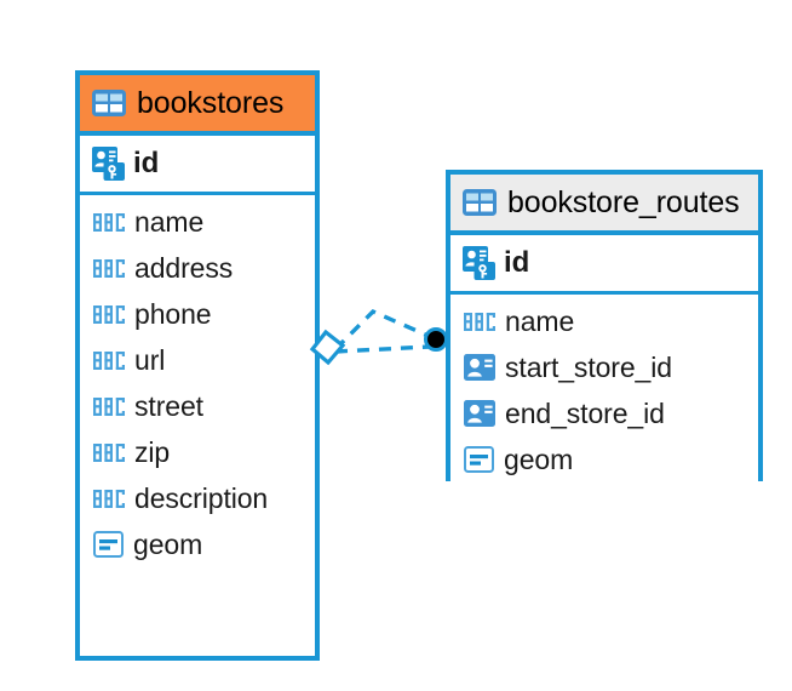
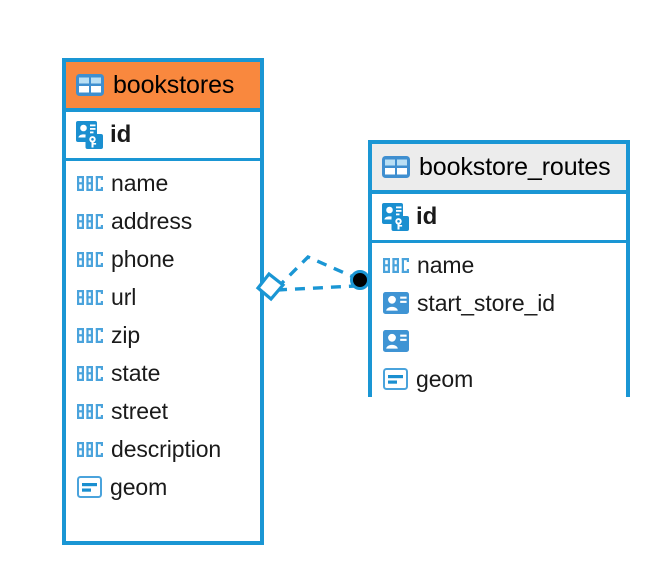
  bookstores
  id
  name
  address
  phone
  url
- street
+ zip
+ state
- zip
+ street
  description
  geom
  bookstore_routes
  id
  name
  start_store_id
- end_store_id
  geom
